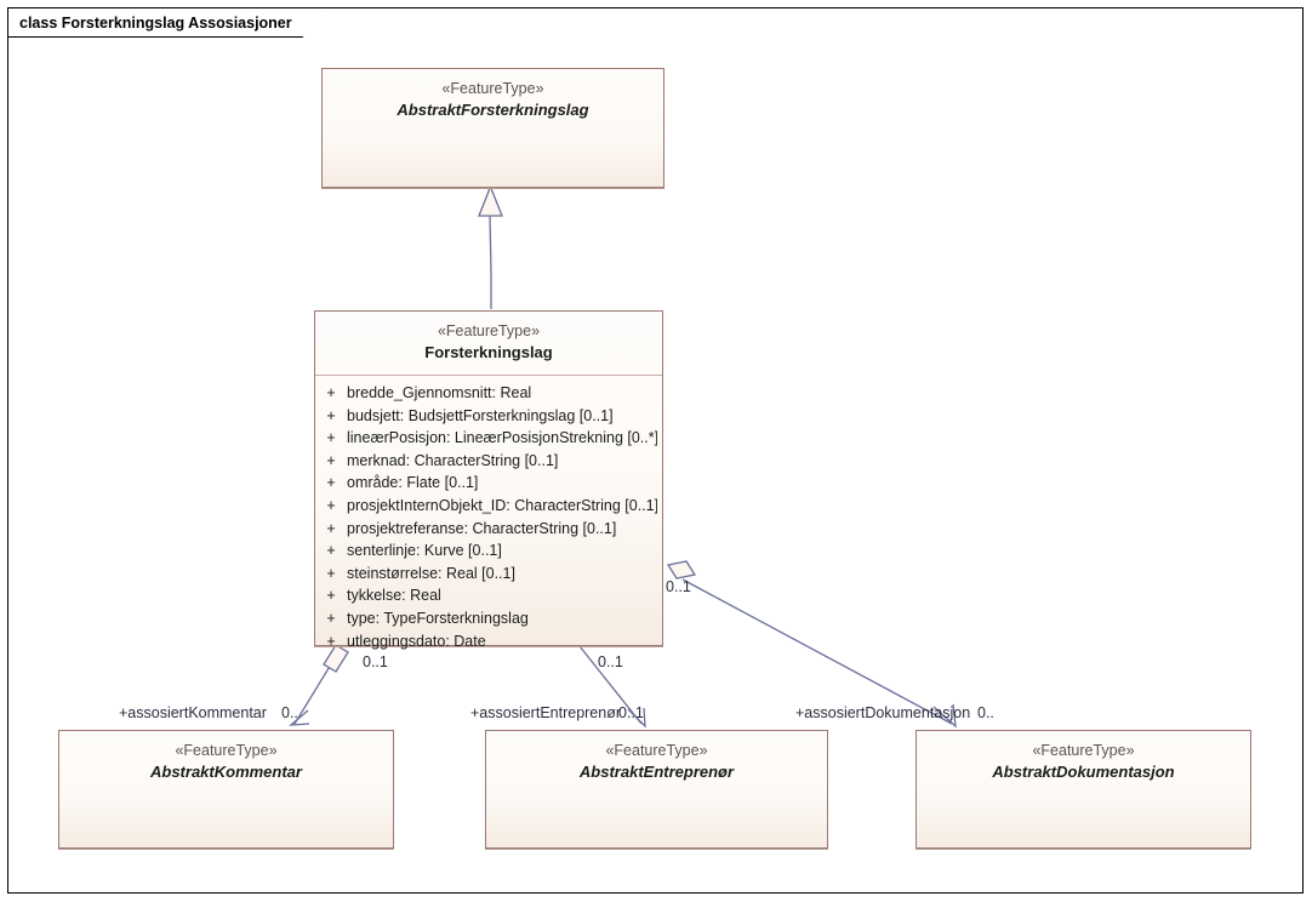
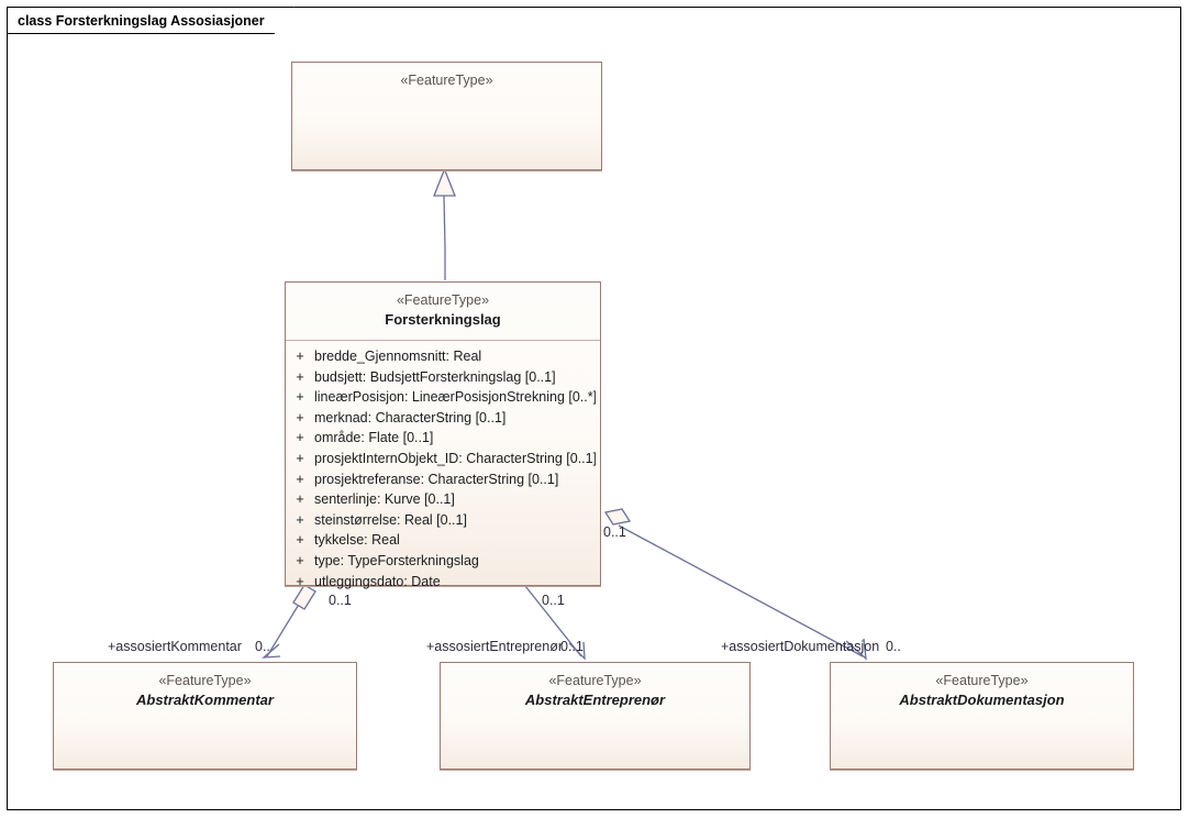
  class Forsterkningslag Assosiasjoner
  «FeatureType»
- AbstraktForsterkningslag
  «FeatureType»
  Forsterkningslag
  +
  bredde_Gjennomsnitt: Real
  +
  budsjett: BudsjettForsterkningslag [0..1]
  +
  lineærPosisjon: LineærPosisjonStrekning [0..*]
  +
  merknad: CharacterString [0..1]
  +
  område: Flate [0..1]
  +
  prosjektInternObjekt_ID: CharacterString [0..1]
  +
  prosjektreferanse: CharacterString [0..1]
  +
  senterlinje: Kurve [0..1]
  +
  steinstørrelse: Real [0..1]
  +
  tykkelse: Real
  +
  type: TypeForsterkningslag
  +
  utleggingsdato: Date
  «FeatureType»
  AbstraktKommentar
  «FeatureType»
  AbstraktEntreprenør
  «FeatureType»
  AbstraktDokumentasjon
  0..1
  0..1
  0..1
  +assosiertKommentar
  0..
  +assosiertEntreprenør
  0..1
  +assosiertDokumentasjon
  0..
